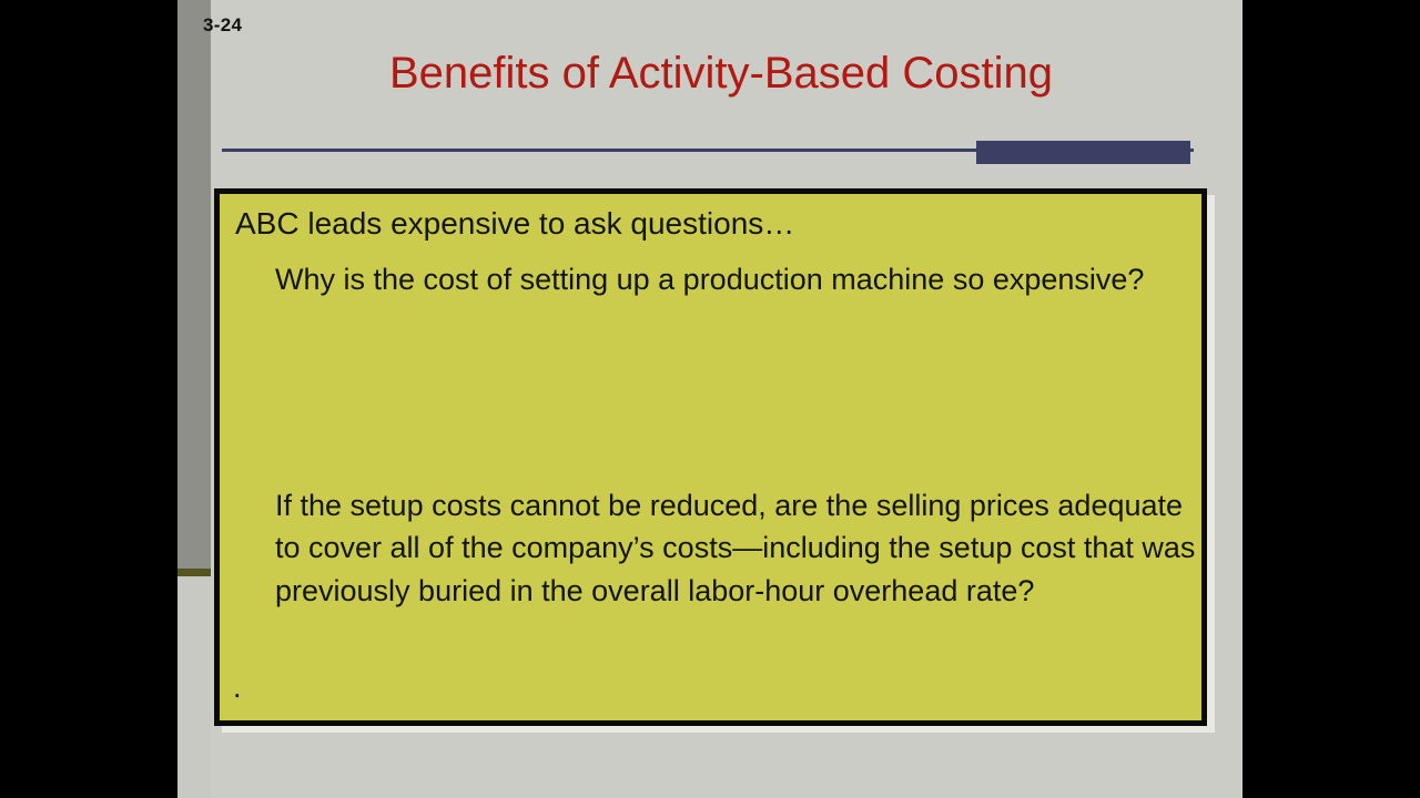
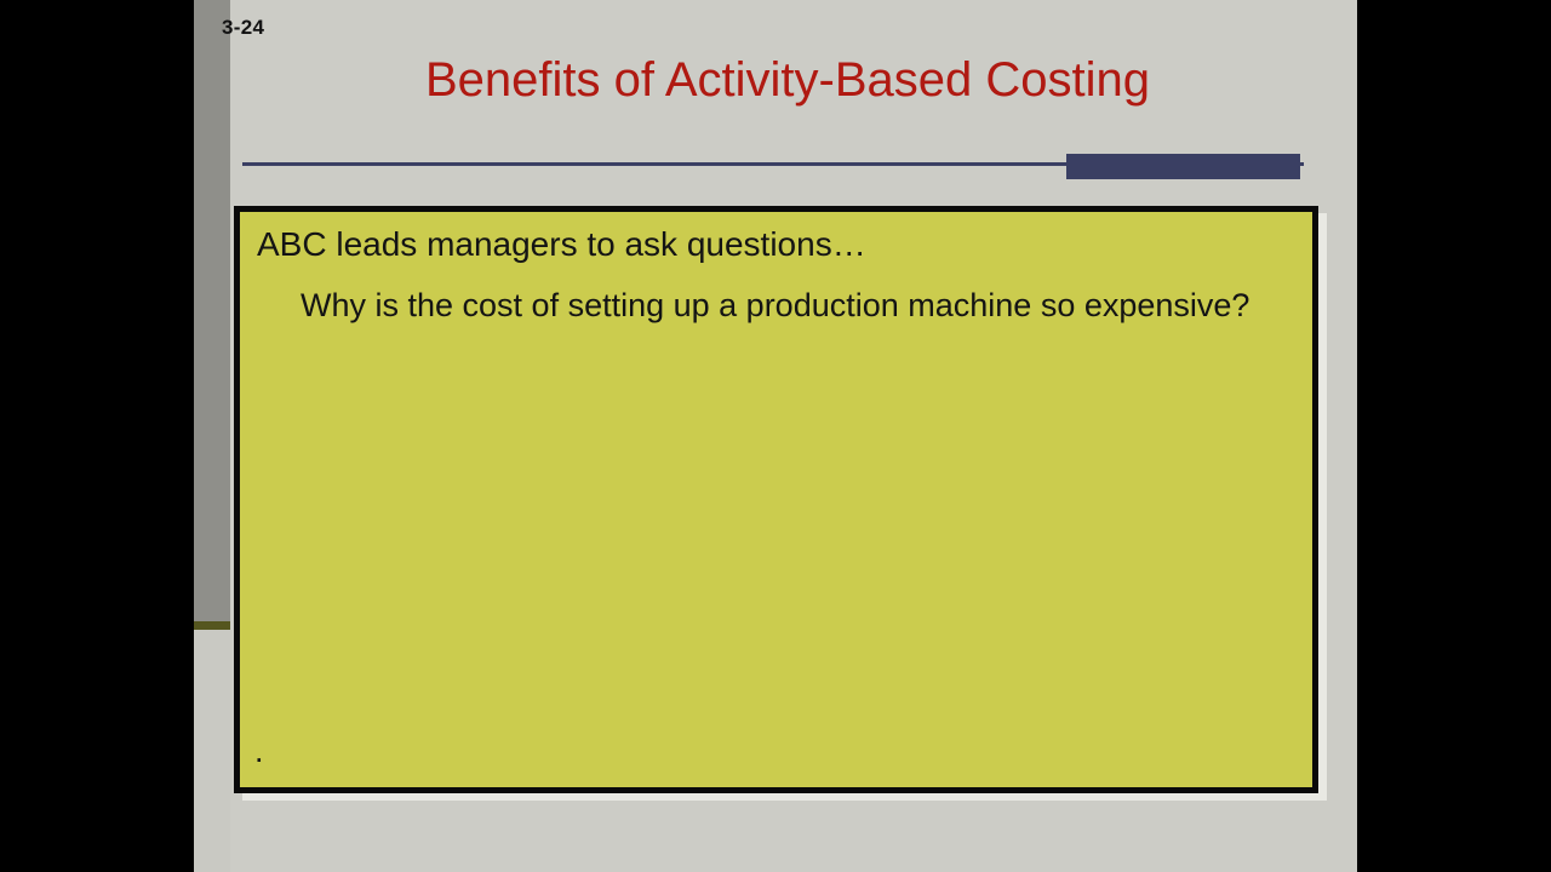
  3-24
  Benefits of Activity-Based Costing
- ABC leads expensive to ask questions…
+ ABC leads managers to ask questions…
  Why is the cost of setting up a production machine so expensive?
- If the setup costs cannot be reduced, are the selling prices adequate to cover all of the company’s costs—including the setup cost that was previously buried in the overall labor-hour overhead rate?
  .
